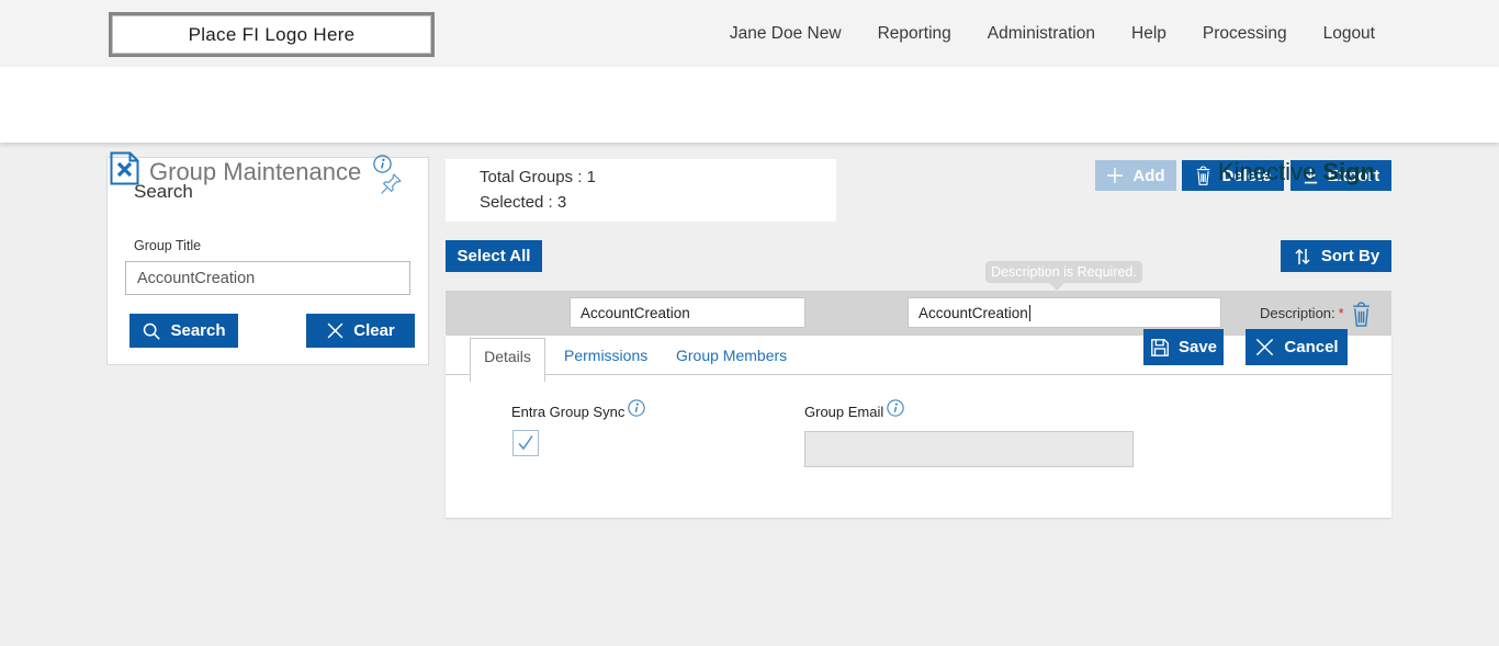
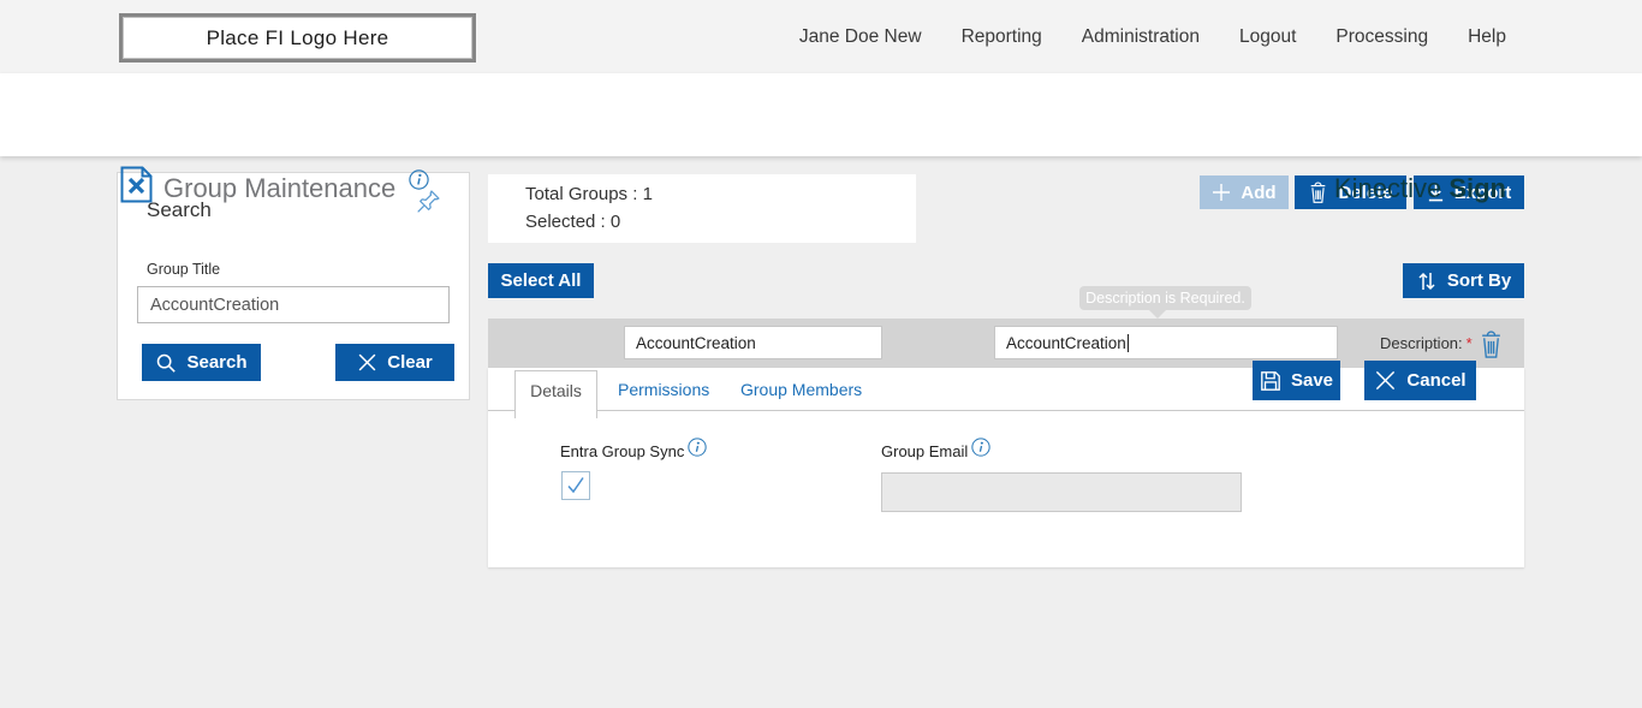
  Place FI Logo Here
  Jane Doe New
  Reporting
  Administration
- Help
+ Logout
  Processing
- Logout
+ Help
  Group Maintenance
  Kinective Sign
  Search
  Group Title
  AccountCreation
  Search
  Clear
  Total Groups : 1
- Selected : 3
+ Selected : 0
  Add
  Delete
  Export
  Select All
  Sort By
  Description is Required.
  AccountCreation
  Description: *
  AccountCreation
  Details
  Permissions
  Group Members
  Save
  Cancel
  Entra Group Sync
  Group Email
